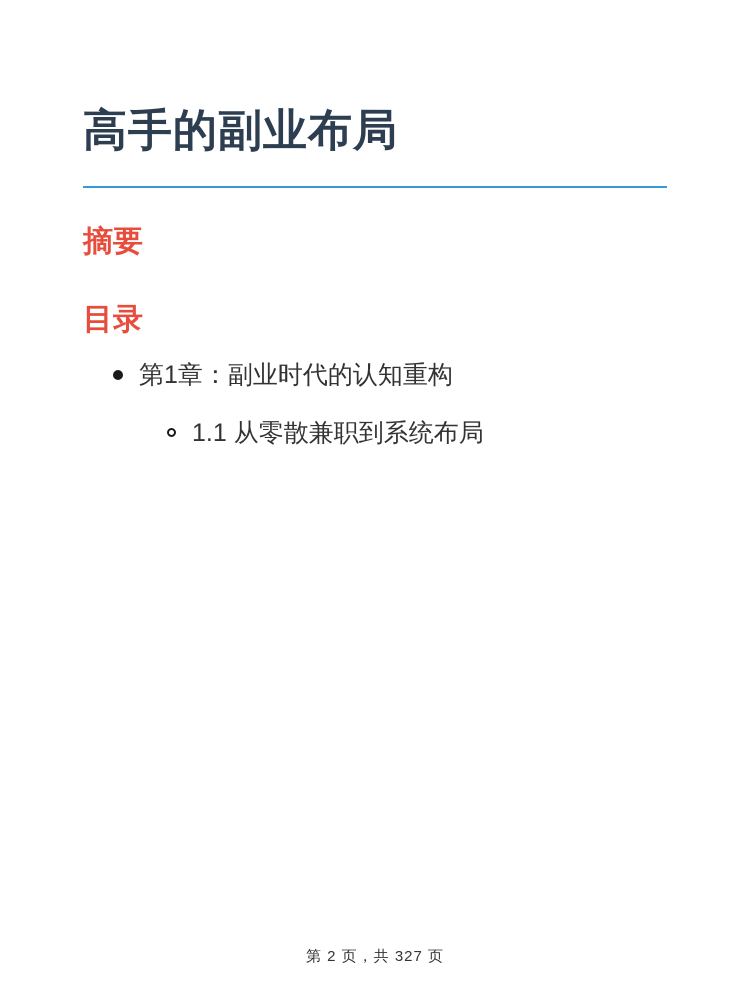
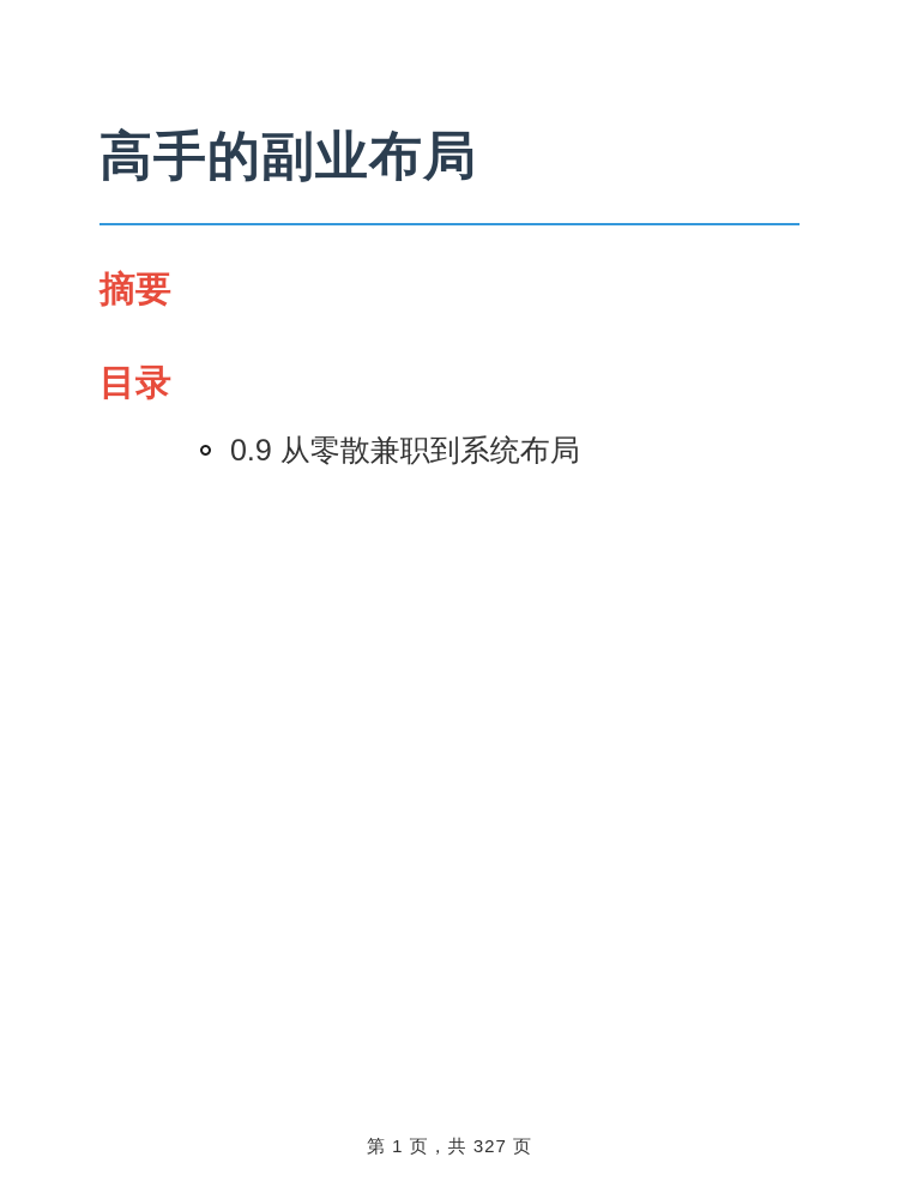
  高手的副业布局
  摘要
  目录
- 第1章：副业时代的认知重构
- 1.1 从零散兼职到系统布局
+ 0.9 从零散兼职到系统布局
- 第 2 页，共 327 页
+ 第 1 页，共 327 页
